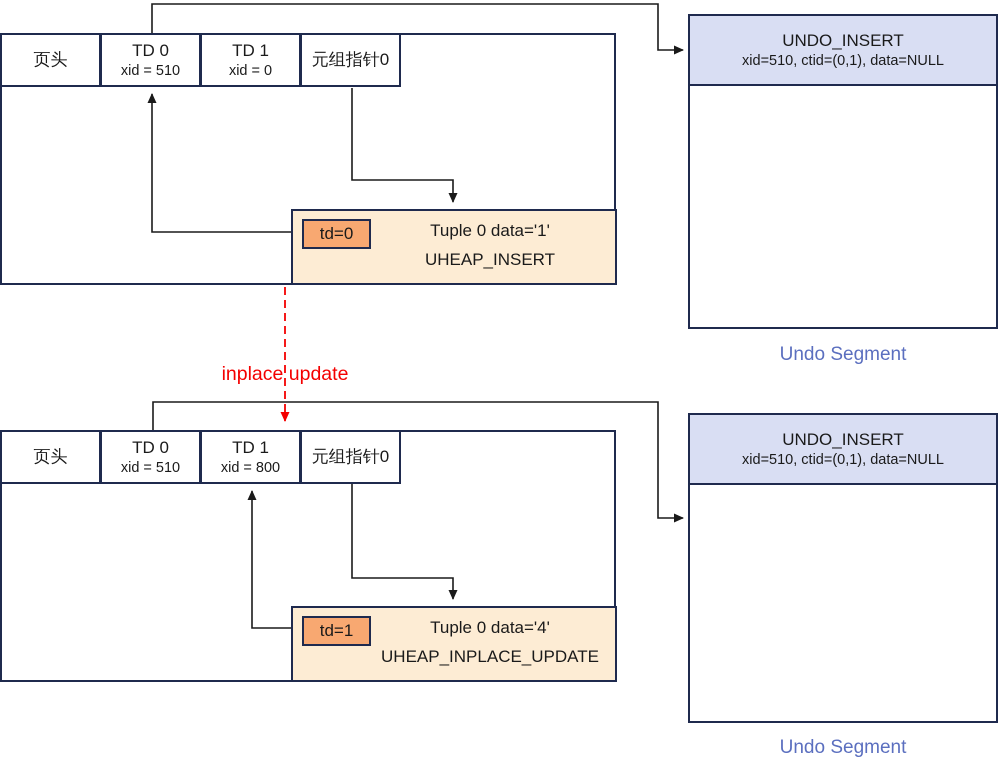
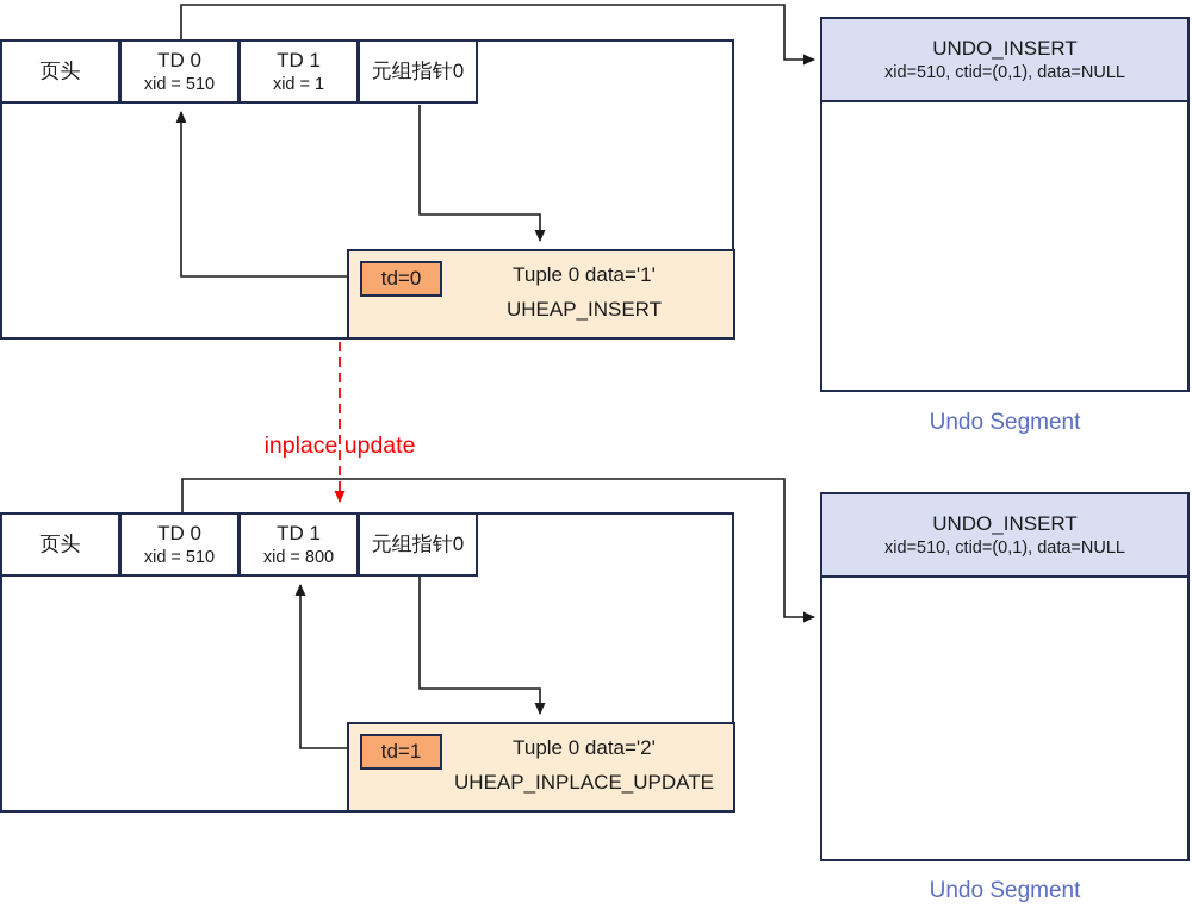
  页头
  TD 0
  xid = 510
  TD 1
- xid = 0
+ xid = 1
  元组指针0
  td=0
  Tuple 0 data='1'
  UHEAP_INSERT
  UNDO_INSERT
  xid=510, ctid=(0,1), data=NULL
  Undo Segment
  inplace update
  页头
  TD 0
  xid = 510
  TD 1
  xid = 800
  元组指针0
  td=1
- Tuple 0 data='4'
+ Tuple 0 data='2'
  UHEAP_INPLACE_UPDATE
  UNDO_INSERT
  xid=510, ctid=(0,1), data=NULL
  Undo Segment
